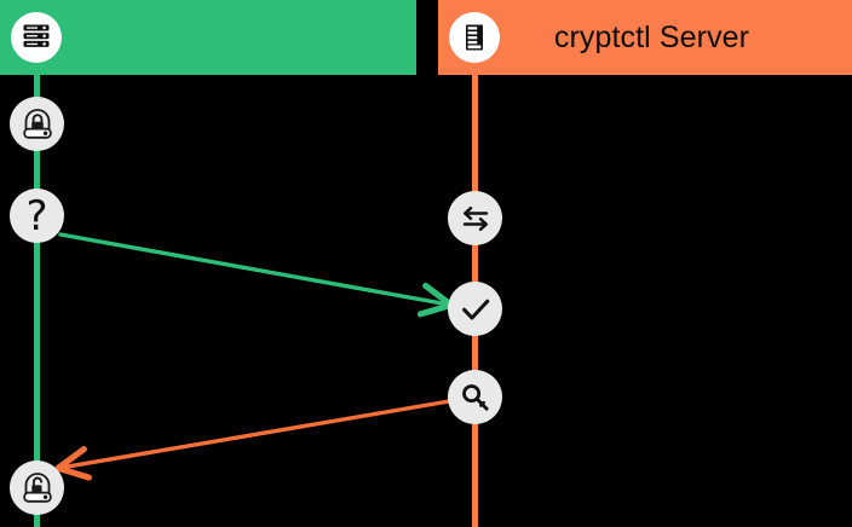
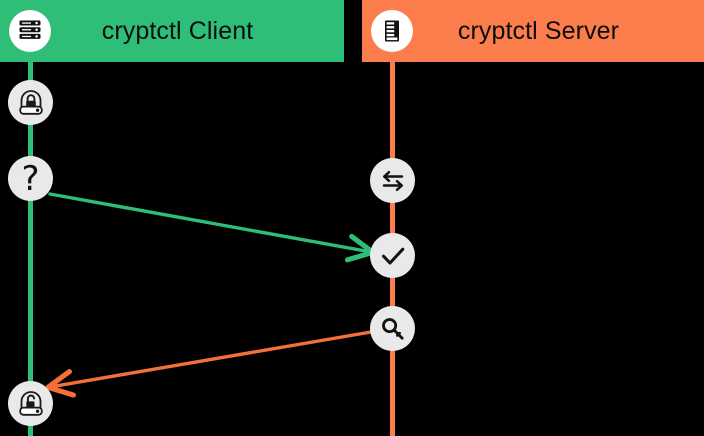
+ cryptctl Client
  cryptctl Server
  ?
